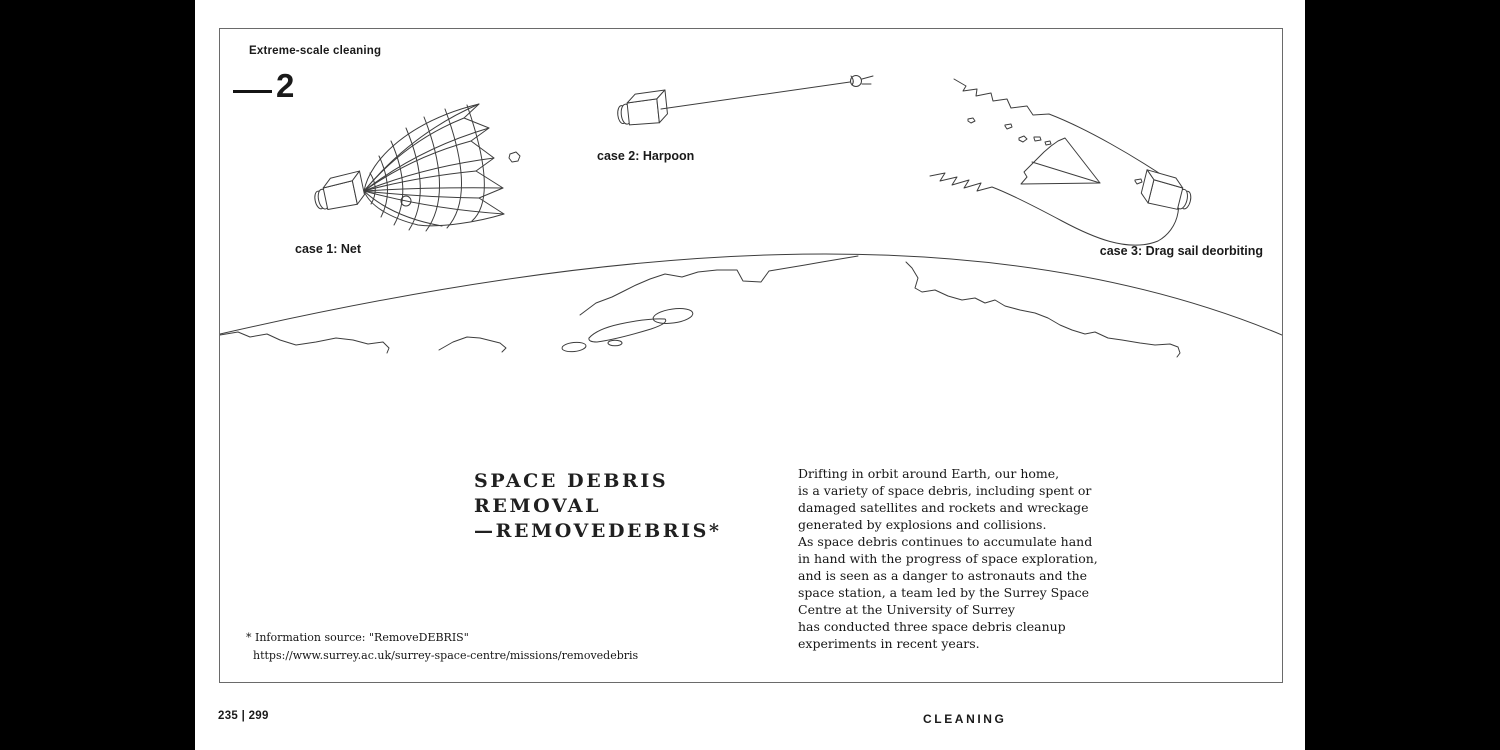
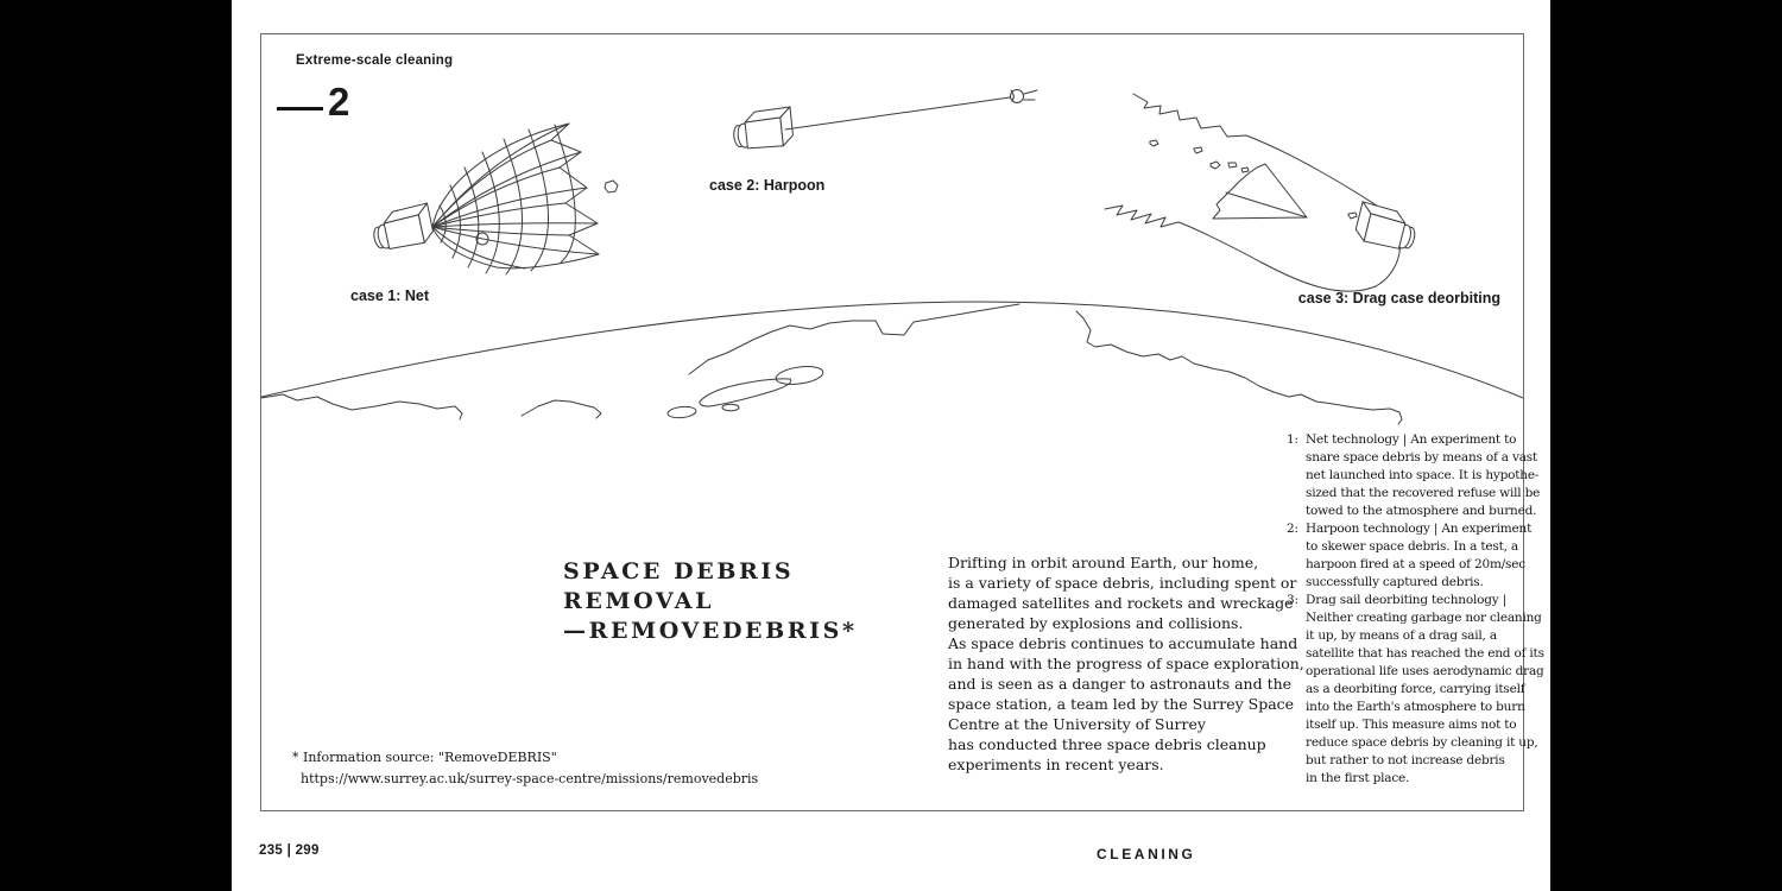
  Extreme-scale cleaning
  2
  case 1: Net
  case 2: Harpoon
- case 3: Drag sail deorbiting
+ case 3: Drag case deorbiting
  SPACE DEBRIS
  REMOVAL
  —REMOVEDEBRIS*
  Drifting in orbit around Earth, our home,
  is a variety of space debris, including spent or
  damaged satellites and rockets and wreckage
  generated by explosions and collisions.
  As space debris continues to accumulate hand
  in hand with the progress of space exploration,
  and is seen as a danger to astronauts and the
  space station, a team led by the Surrey Space
  Centre at the University of Surrey
  has conducted three space debris cleanup
  experiments in recent years.
+ 1:
+ Net technology | An experiment to
+ snare space debris by means of a vast
+ net launched into space. It is hypothe-
+ sized that the recovered refuse will be
+ towed to the atmosphere and burned.
+ 2:
+ Harpoon technology | An experiment
+ to skewer space debris. In a test, a
+ harpoon fired at a speed of 20m/sec
+ successfully captured debris.
+ 3:
+ Drag sail deorbiting technology |
+ Neither creating garbage nor cleaning
+ it up, by means of a drag sail, a
+ satellite that has reached the end of its
+ operational life uses aerodynamic drag
+ as a deorbiting force, carrying itself
+ into the Earth's atmosphere to burn
+ itself up. This measure aims not to
+ reduce space debris by cleaning it up,
+ but rather to not increase debris
+ in the first place.
  * Information source: "RemoveDEBRIS"
  https://www.surrey.ac.uk/surrey-space-centre/missions/removedebris
  235 | 299
  CLEANING
